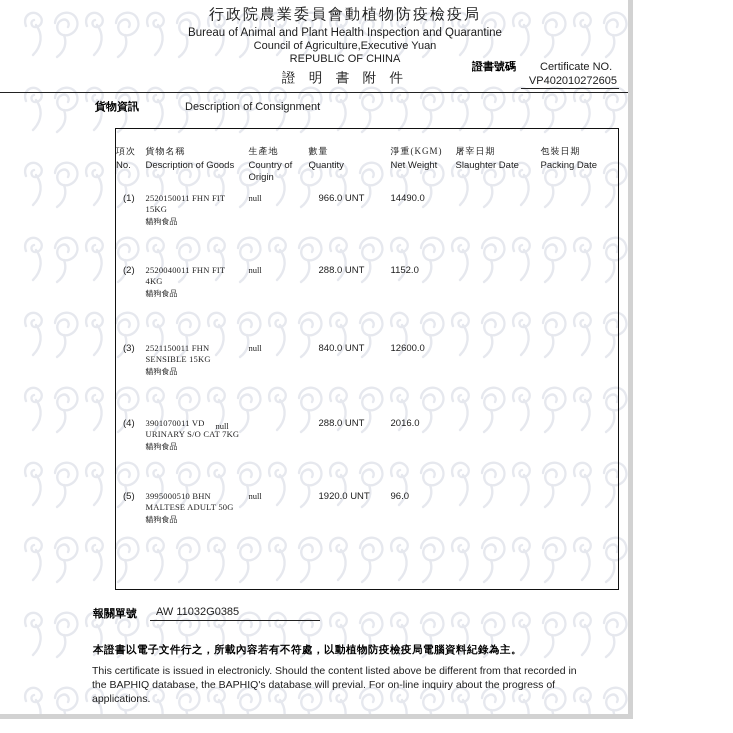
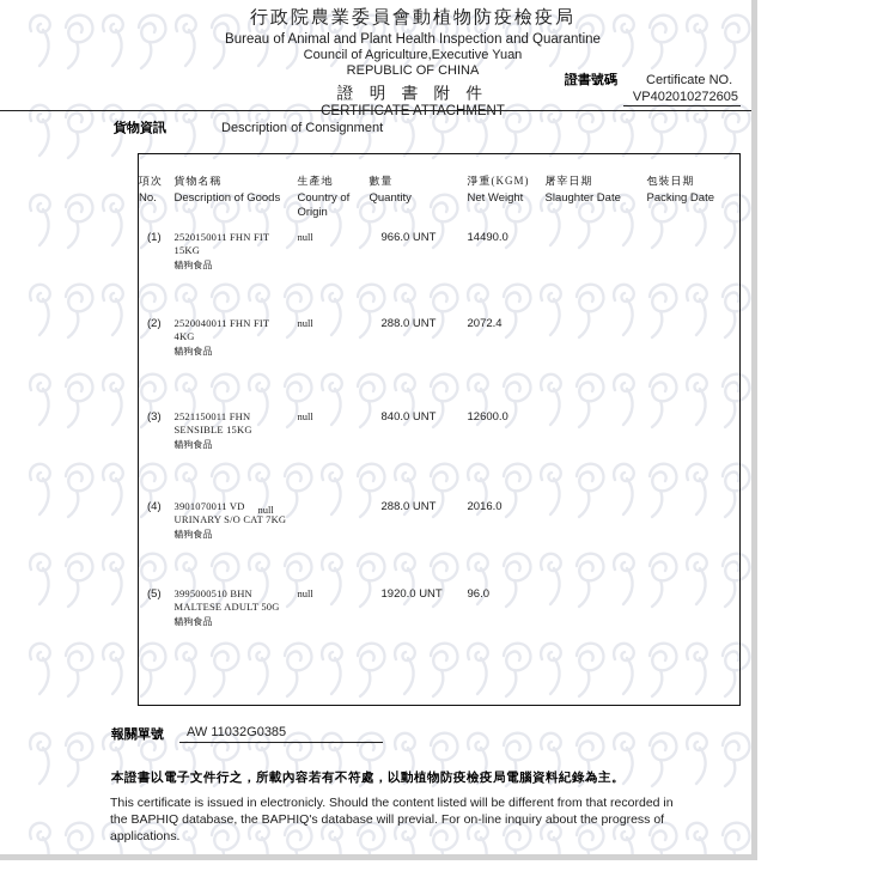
  行政院農業委員會動植物防疫檢疫局
  Bureau of Animal and Plant Health Inspection and Quarantine
  Council of Agriculture,Executive Yuan
  REPUBLIC OF CHINA
  證 明 書 附 件
+ CERTIFICATE ATTACHMENT
  證書號碼
  Certificate NO.
  VP402010272605
  貨物資訊
  Description of Consignment
  項次No.	貨物名稱Description of Goods	生產地Country of Origin	數量Quantity	淨重(KGM)Net Weight	屠宰日期Slaughter Date	包裝日期Packing Date
  (1)	2520150011 FHN FIT 15KG貓狗食品	null	966.0 UNT	14490.0
- (2)	2520040011 FHN FIT 4KG貓狗食品	null	288.0 UNT	1152.0
+ (2)	2520040011 FHN FIT 4KG貓狗食品	null	288.0 UNT	2072.4
  (3)	2521150011 FHN SENSIBLE 15KG貓狗食品	null	840.0 UNT	12600.0
  (4)	3901070011 VD URINARY S/O CAT 7KG貓狗食品	null	288.0 UNT	2016.0
  (5)	3995000510 BHN MALTESE ADULT 50G貓狗食品	null	1920.0 UNT	96.0
  報關單號
  AW 11032G0385
  本證書以電子文件行之，所載內容若有不符處，以動植物防疫檢疫局電腦資料紀錄為主。
- This certificate is issued in electronicly. Should the content listed above be different from that recorded in
+ This certificate is issued in electronicly. Should the content listed will be different from that recorded in
  the BAPHIQ database, the BAPHIQ's database will previal. For on-line inquiry about the progress of
  applications.
